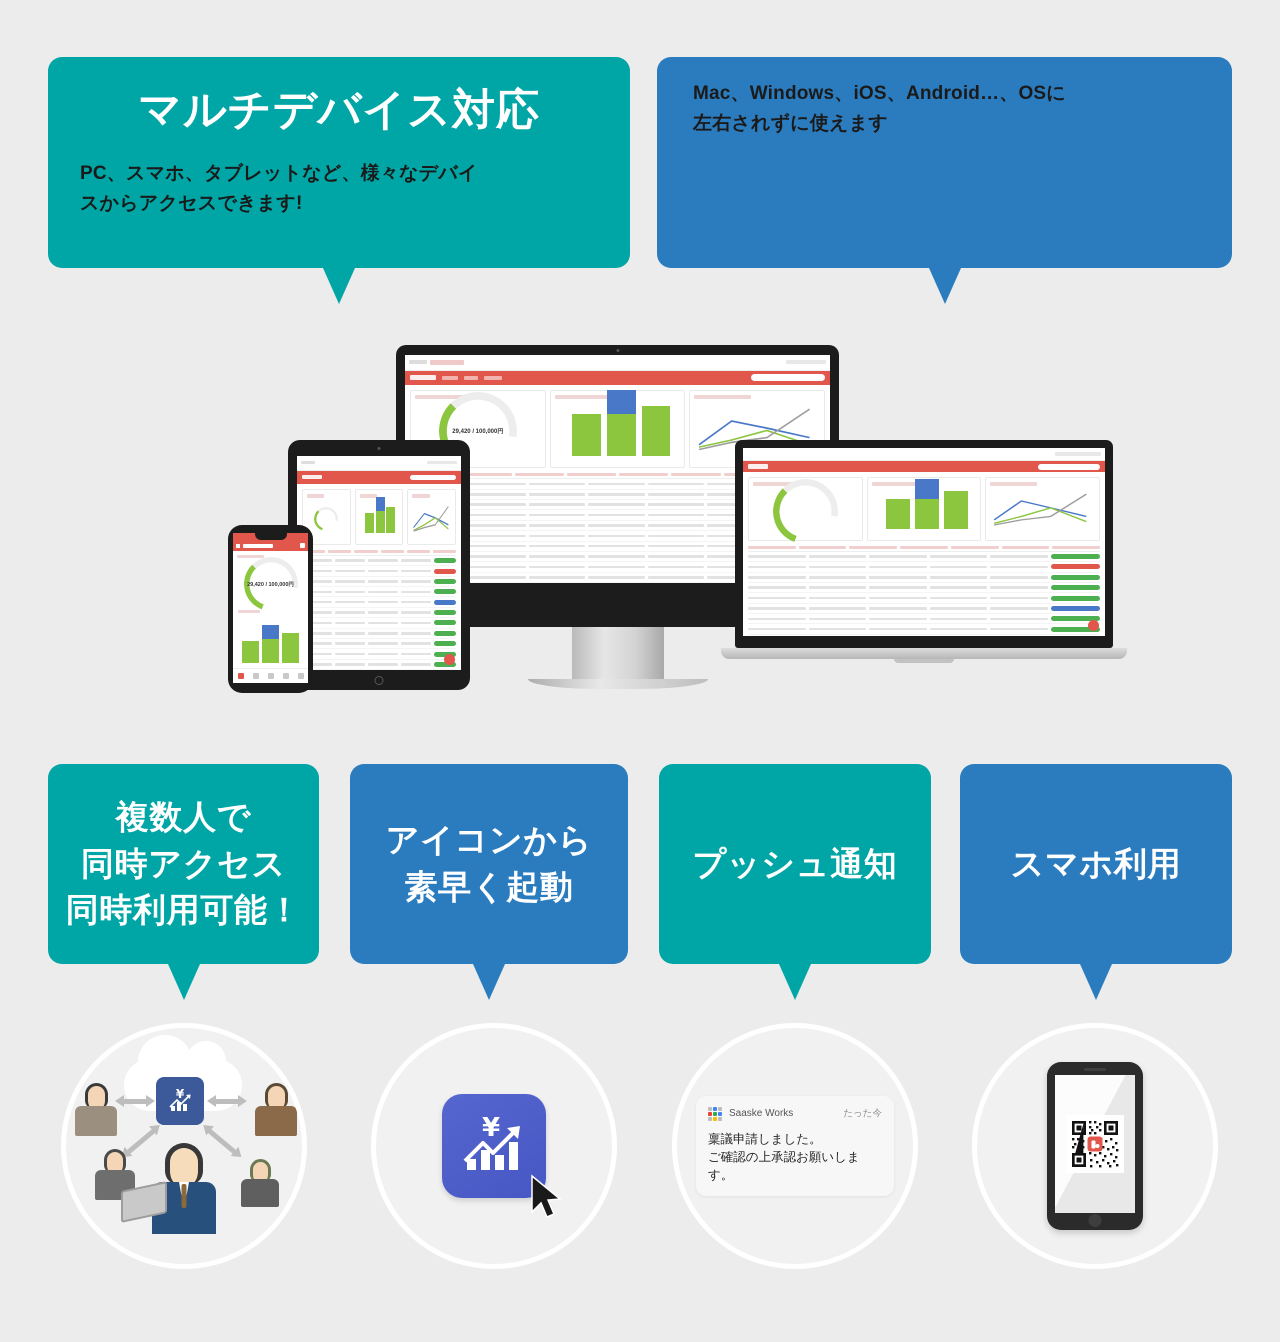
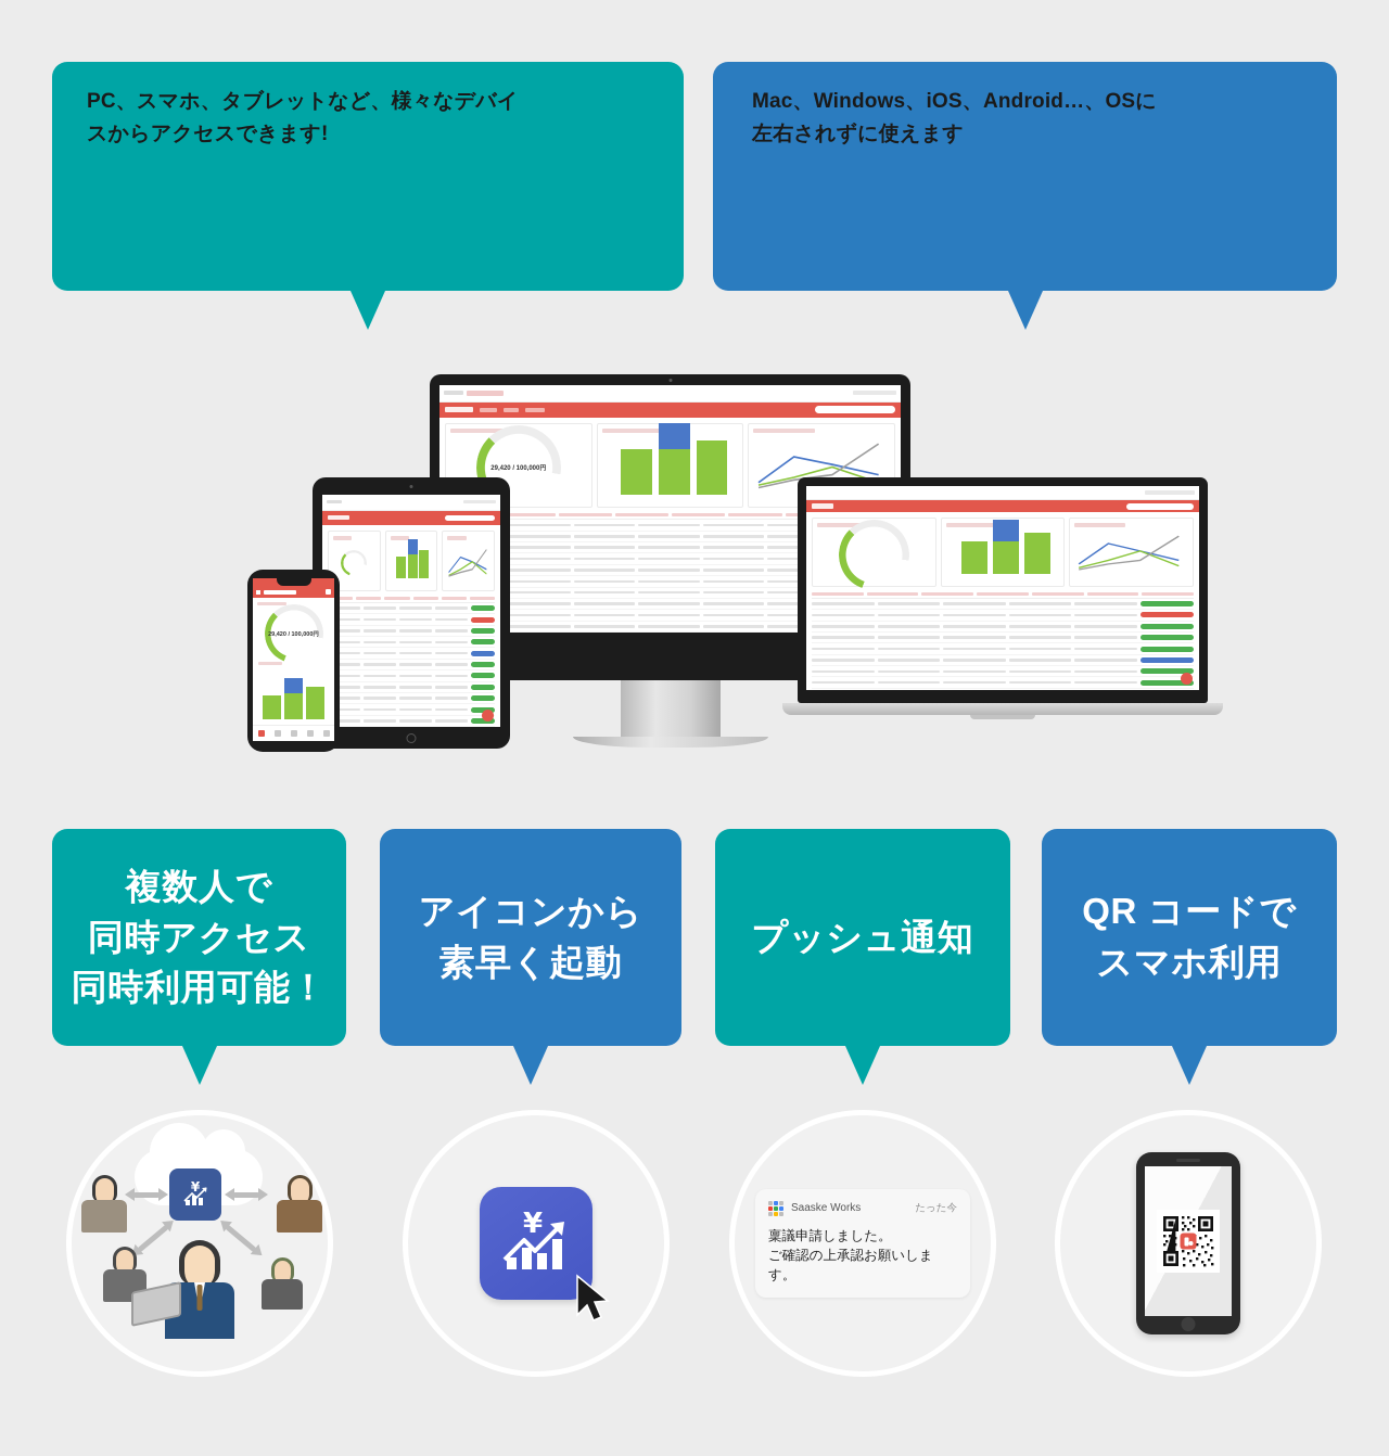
- マルチデバイス対応
  PC、スマホ、タブレットなど、様々なデバイ
  スからアクセスできます!
  Mac、Windows、iOS、Android…、OSに
  左右されずに使えます
  複数人で
  同時アクセス
  同時利用可能！
  アイコンから
  素早く起動
  プッシュ通知
+ QR コードで
  スマホ利用
  ¥
  ¥
  Saaske Works
  たった今
  稟議申請しました。
  ご確認の上承認お願いします。
